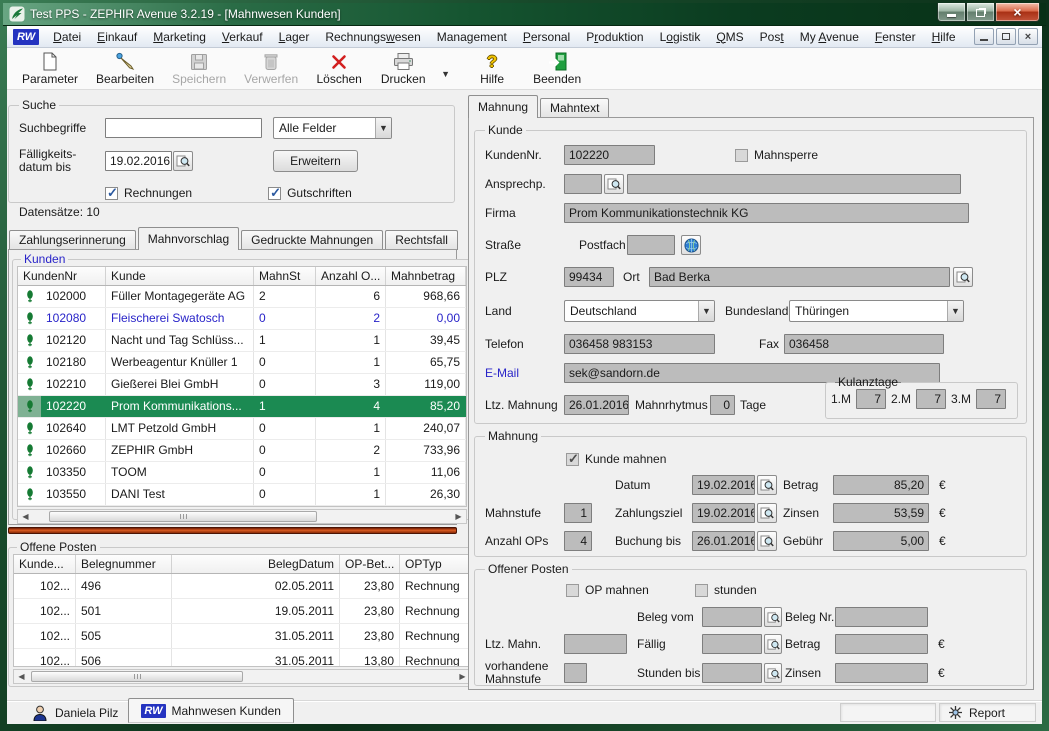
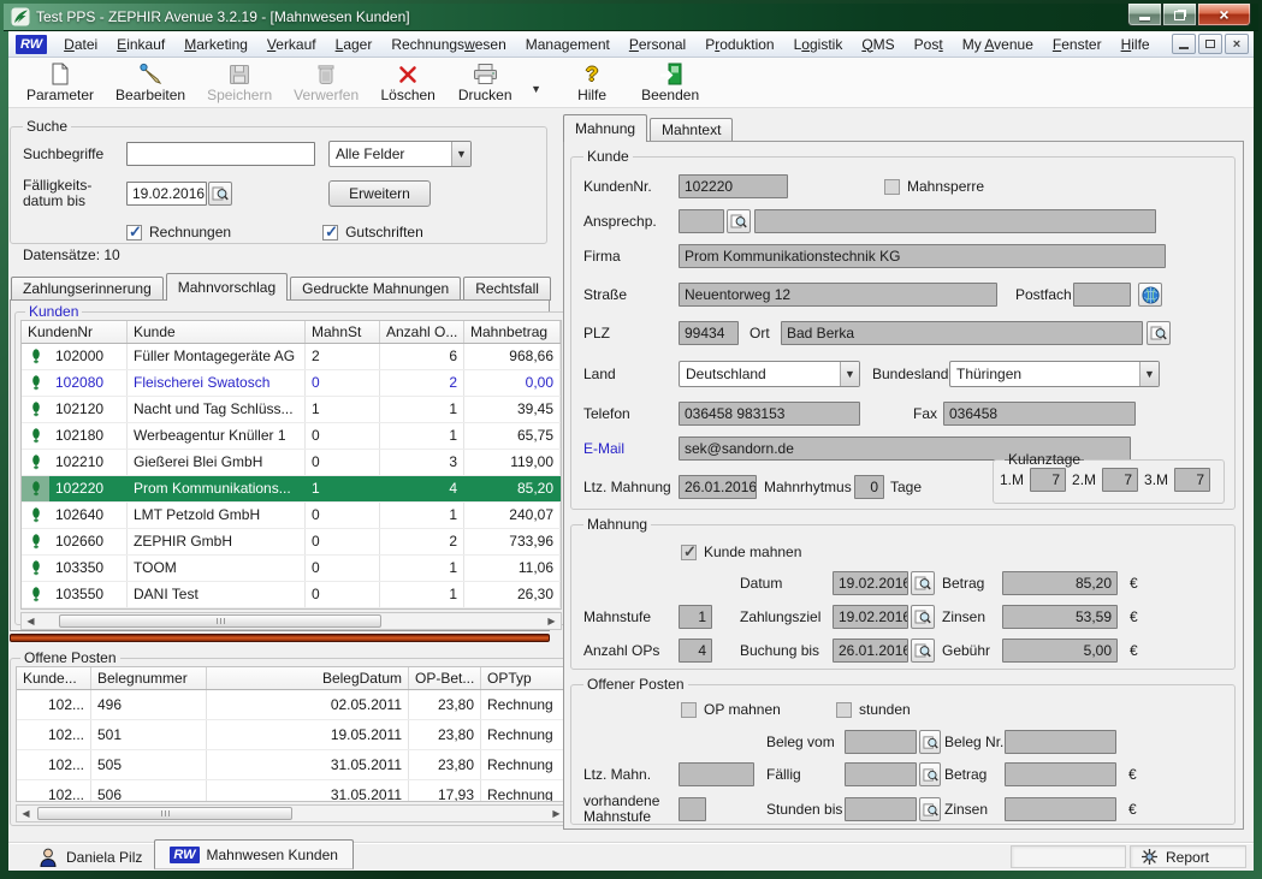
  Test PPS - ZEPHIR Avenue 3.2.19 - [Mahnwesen Kunden]
  ×
  RW
  Datei
  Einkauf
  Marketing
  Verkauf
  Lager
  Rechnungswesen
  Management
  Personal
  Produktion
  Logistik
  QMS
  Post
  My Avenue
  Fenster
  Hilfe
  ×
  Parameter
  Bearbeiten
  Speichern
  Verwerfen
  Löschen
  Drucken
  ▼
  ?
  Hilfe
  Beenden
  Suche
  Suchbegriffe
  Alle Felder
  ▼
  Fälligkeits-
  datum bis
  19.02.2016
  Erweitern
  Rechnungen
  Gutschriften
  Datensätze: 10
  Zahlungserinnerung
  Mahnvorschlag
  Gedruckte Mahnungen
  Rechtsfall
  Kunden
  KundenNr
  Kunde
  MahnSt
  Anzahl O...
  Mahnbetrag
  102000
  Füller Montagegeräte AG
  2
  6
  968,66
  102080
  Fleischerei Swatosch
  0
  2
  0,00
  102120
  Nacht und Tag Schlüss...
  1
  1
  39,45
  102180
  Werbeagentur Knüller 1
  0
  1
  65,75
  102210
  Gießerei Blei GmbH
  0
  3
  119,00
  102220
  Prom Kommunikations...
  1
  4
  85,20
  102640
  LMT Petzold GmbH
  0
  1
  240,07
  102660
  ZEPHIR GmbH
  0
  2
  733,96
  103350
  TOOM
  0
  1
  11,06
  103550
  DANI Test
  0
  1
  26,30
  ◀
  ▶
  Offene Posten
  Kunde...
  Belegnummer
  BelegDatum
  OP-Bet...
  OPTyp
  102...
  496
  02.05.2011
  23,80
  Rechnung
  102...
  501
  19.05.2011
  23,80
  Rechnung
  102...
  505
  31.05.2011
  23,80
  Rechnung
  102...
  506
  31.05.2011
- 13,80
+ 17,93
  Rechnung
  ◀
  ▶
  Mahnung
  Mahntext
  Kunde
  KundenNr.
  102220
  Mahnsperre
  Ansprechp.
  Firma
  Prom Kommunikationstechnik KG
  Straße
+ Neuentorweg 12
  Postfach
  PLZ
  99434
  Ort
  Bad Berka
  Land
  Deutschland
  ▼
  Bundesland
  Thüringen
  ▼
  Telefon
  036458 983153
  Fax
  036458
  E-Mail
  sek@sandorn.de
  Ltz. Mahnung
  26.01.2016
  Mahnrhytmus
  0
  Tage
  Kulanztage
  1.M
  7
  2.M
  7
  3.M
  7
  Mahnung
  Kunde mahnen
  Datum
  19.02.2016
  Betrag
  85,20
  €
  Mahnstufe
  1
  Zahlungsziel
  19.02.2016
  Zinsen
  53,59
  €
  Anzahl OPs
  4
  Buchung bis
  26.01.2016
  Gebühr
  5,00
  €
  Offener Posten
  OP mahnen
  stunden
  Beleg vom
  Beleg Nr.
  Ltz. Mahn.
  Fällig
  Betrag
  €
  vorhandene
  Mahnstufe
  Stunden bis
  Zinsen
  €
  Daniela Pilz
  RW
  Mahnwesen Kunden
  Report
